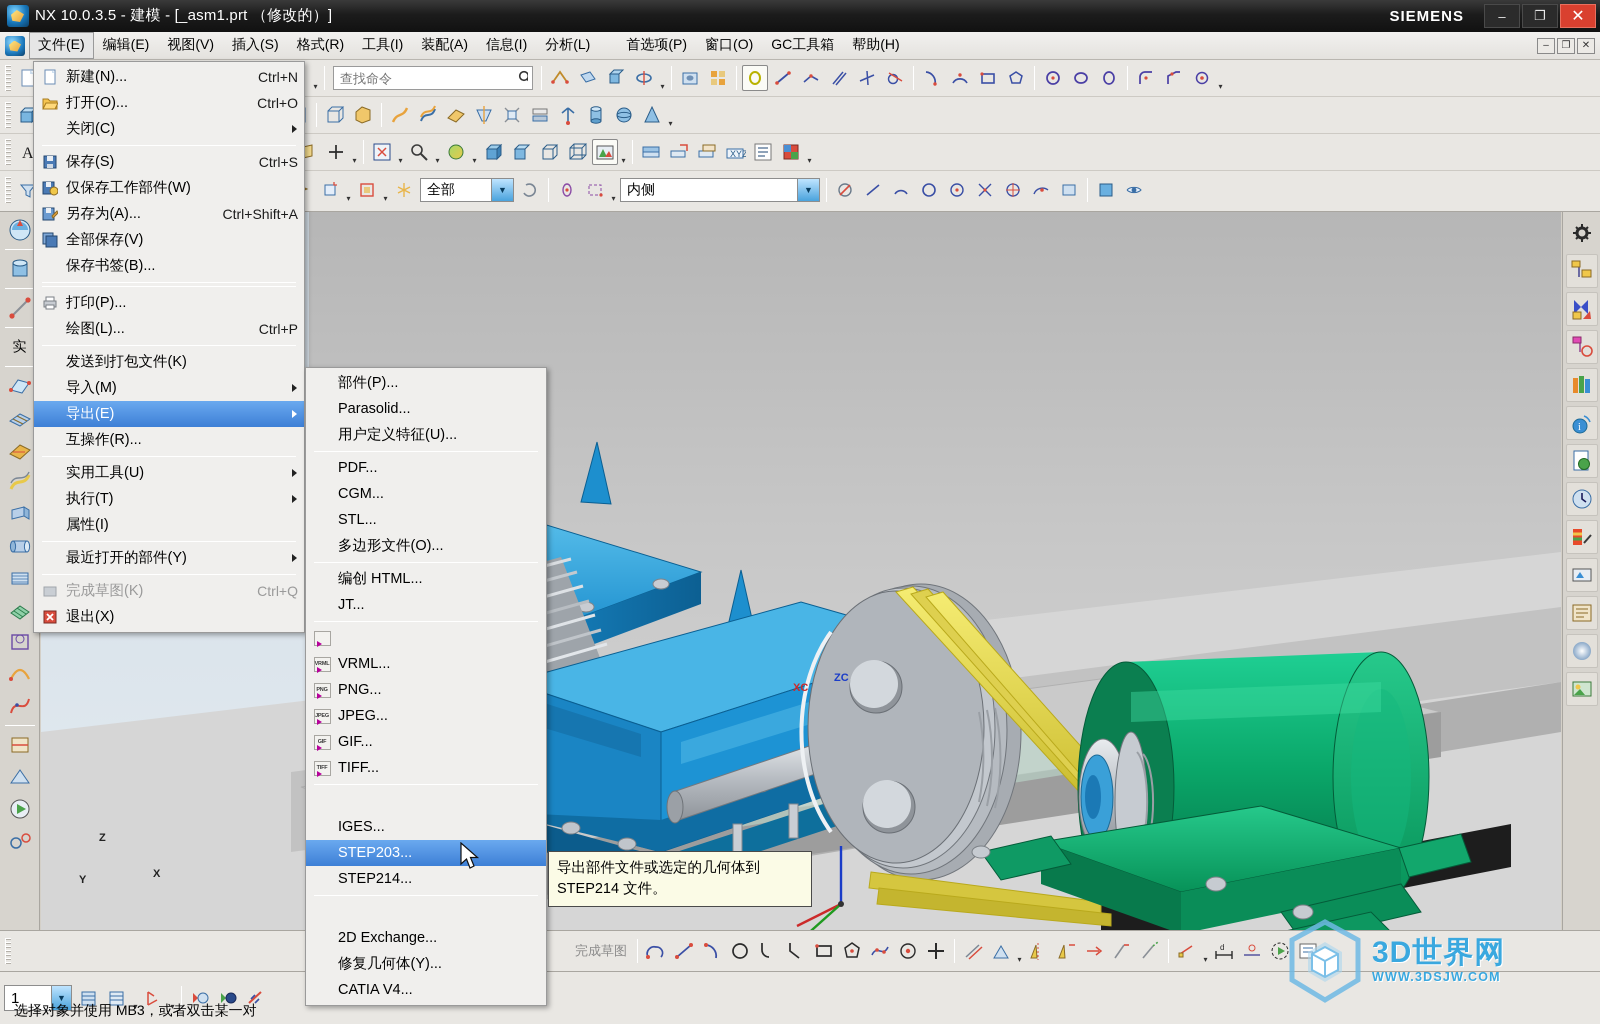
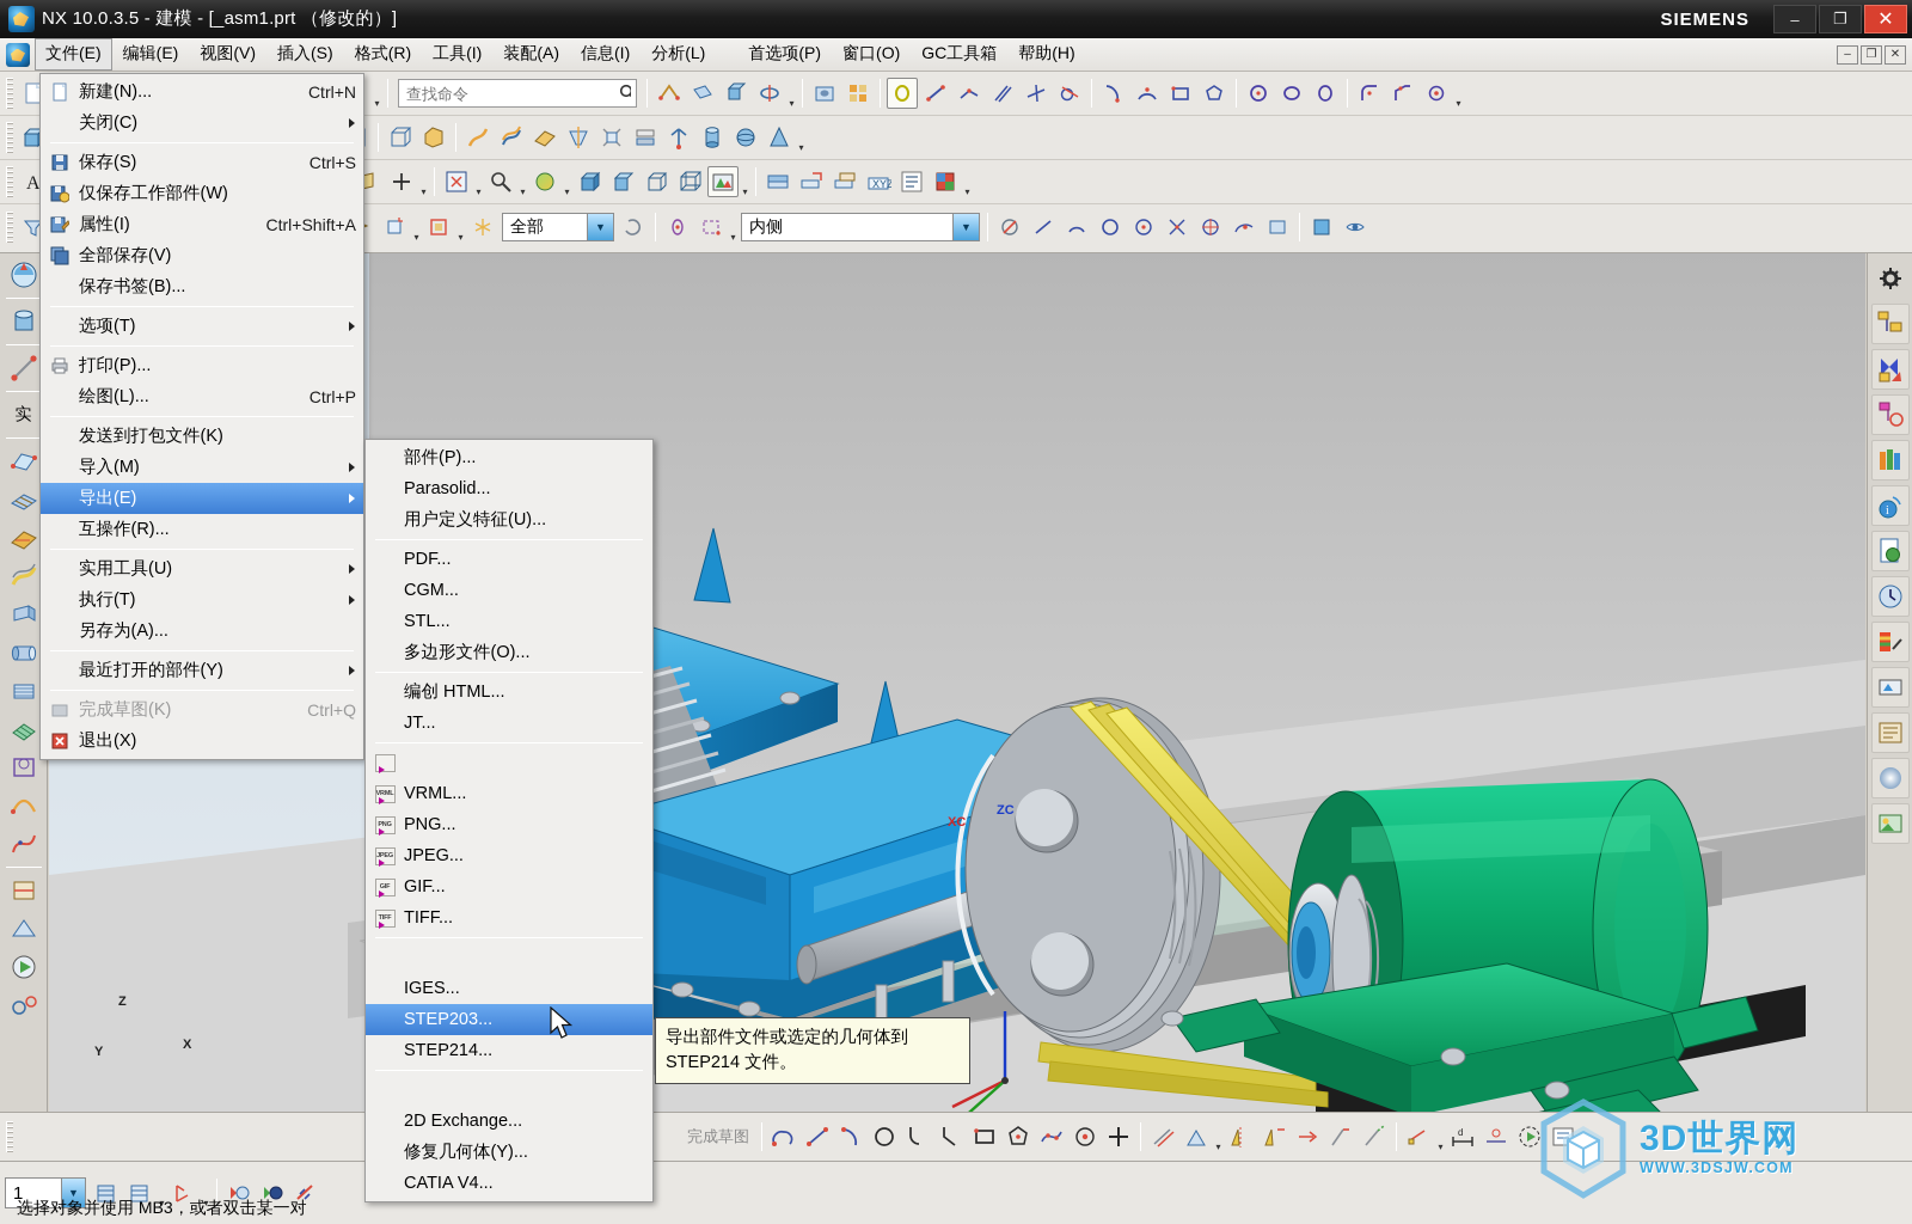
  NX 10.0.3.5 - 建模 - [_asm1.prt （修改的）]
  SIEMENS
  –
  ❐
  ✕
  文件(E)
  编辑(E)
  视图(V)
  插入(S)
  格式(R)
  工具(I)
  装配(A)
  信息(I)
  分析(L)
  首选项(P)
  窗口(O)
  GC工具箱
  帮助(H)
  –
  ❐
  ✕
  ▾
  查找命令
  ▾
  ▾
  ▾
  A
  ▾
  ▾
  ▾
  ▾
  ▾
  XYZ
  ▾
  ▾
  ▾
  全部
  ▼
  ▾
  内侧
  ▼
  实
  ZC
  XC
  Z
  Y
  X
  i
  完成草图
  ▾
  ▾
  d
  1
  ▼
  ▾
  ▾
  选择对象并使用 MB3，或者双击某一对
  新建(N)...
  Ctrl+N
- 打开(O)...
- Ctrl+O
  关闭(C)
  保存(S)
  Ctrl+S
  仅保存工作部件(W)
- 另存为(A)...
+ 属性(I)
  Ctrl+Shift+A
  全部保存(V)
  保存书签(B)...
+ 选项(T)
  打印(P)...
  绘图(L)...
  Ctrl+P
  发送到打包文件(K)
  导入(M)
  导出(E)
  互操作(R)...
  实用工具(U)
  执行(T)
- 属性(I)
+ 另存为(A)...
  最近打开的部件(Y)
  完成草图(K)
  Ctrl+Q
  退出(X)
  部件(P)...
  Parasolid...
  用户定义特征(U)...
  PDF...
  CGM...
  STL...
  多边形文件(O)...
  编创 HTML...
  JT...
  VRML...
  PNG...
  JPEG...
  GIF...
  TIFF...
  IGES...
  STEP203...
  STEP214...
  2D Exchange...
  修复几何体(Y)...
  CATIA V4...
  导出部件文件或选定的几何体到
  STEP214 文件。
  3D世界网
  WWW.3DSJW.COM
